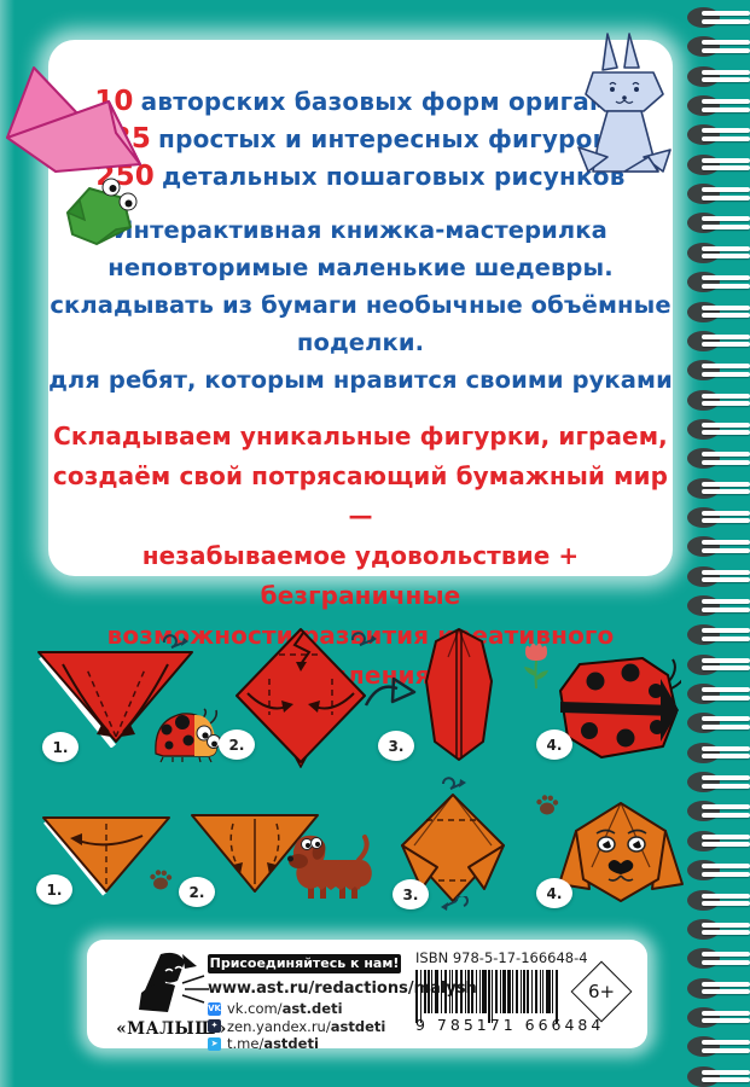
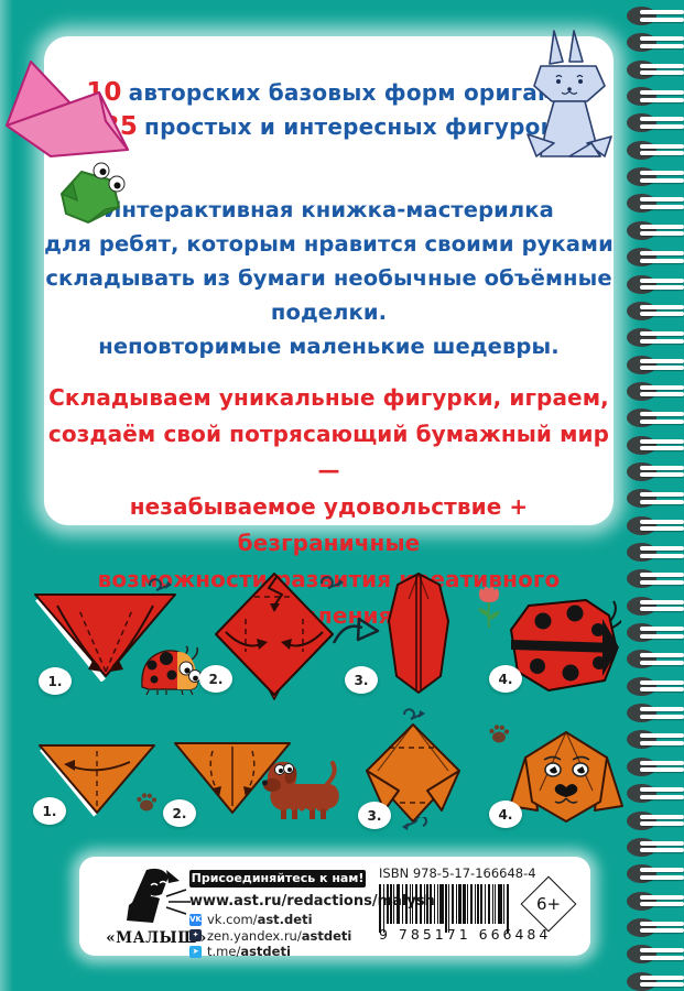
  10 авторских базовых форм орига
  5 простых и интересных фигуро
- 250 детальных пошаговых рисунков
  нтерактивная книжка-мастерилка
- неповторимые маленькие шедевры.
+ для ребят, которым нравится своими руками
  складывать из бумаги необычные объёмные поделки.
- для ребят, которым нравится своими руками
+ неповторимые маленькие шедевры.
  Складываем уникальные фигурки, играем,
  создаём свой потрясающий бумажный мир —
  незабываемое удовольствие + безграничные
  возможности развитияеативного ления
  1.
  2.
  3.
  4.
  1.
  2.
  3.
  4.
  «МАЛЫШ»
  Присоединяйтесь к нам!
  www.ast.ru/redactions/m
  VK
  vk.com/
  ast.deti
  ✦
  zen.yandex.ru/
  astdeti
  ➤
  t.me/
  astdeti
  ISBN 978-5-17-166648-4
  9 785171 666484
